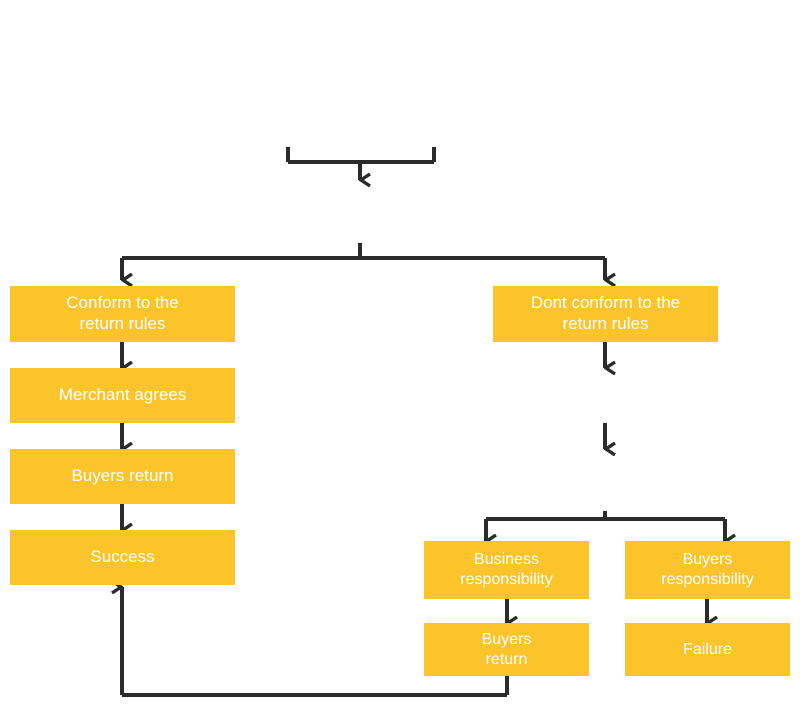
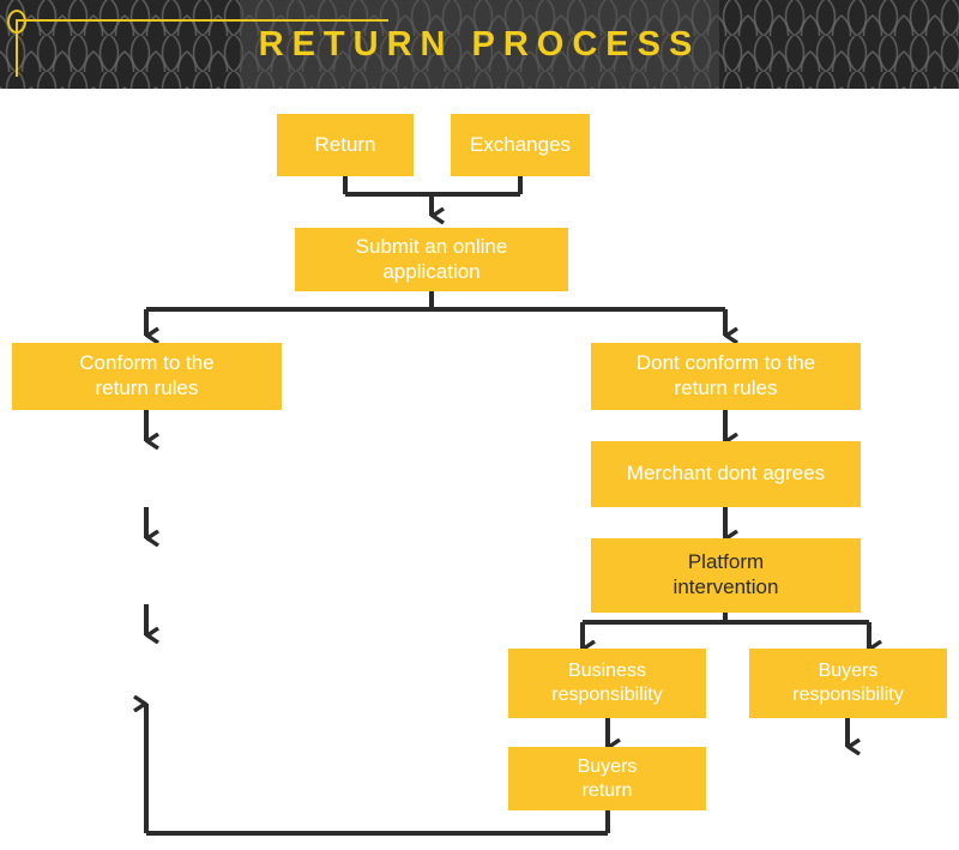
+ RETURN PROCESS
+ Return
+ Exchanges
+ Submit an online
+ application
  Conform to the
  return rules
- Merchant agrees
- Buyers return
- Success
  Dont conform to the
  return rules
+ Merchant dont agrees
+ Platform
+ intervention
  Business
  responsibility
  Buyers
  responsibility
  Buyers
  return
- Failure
